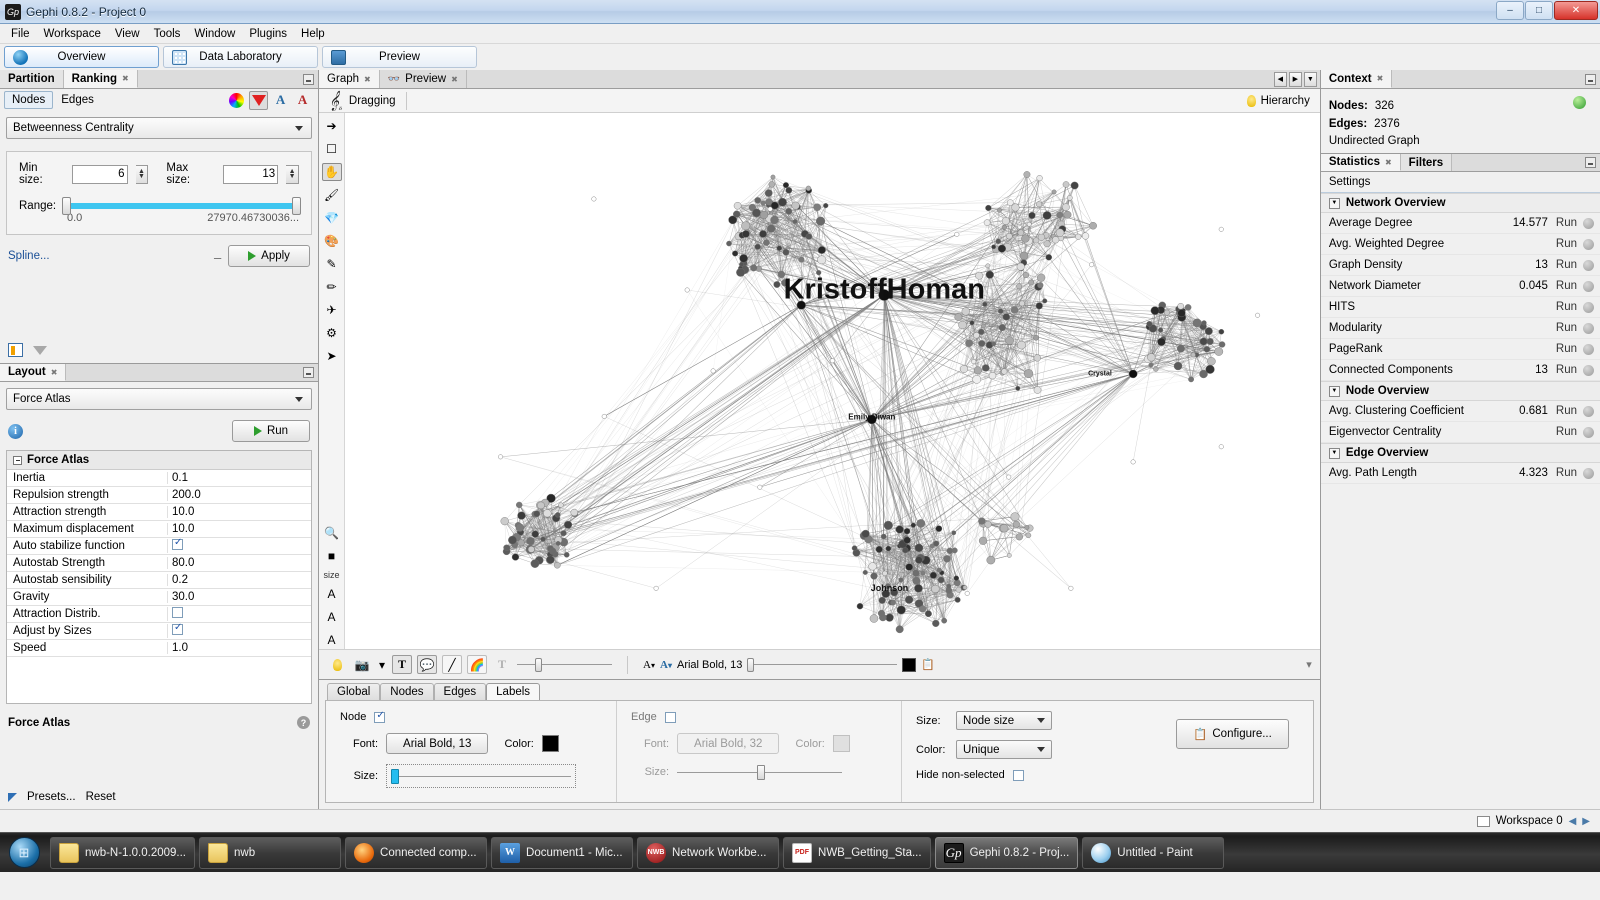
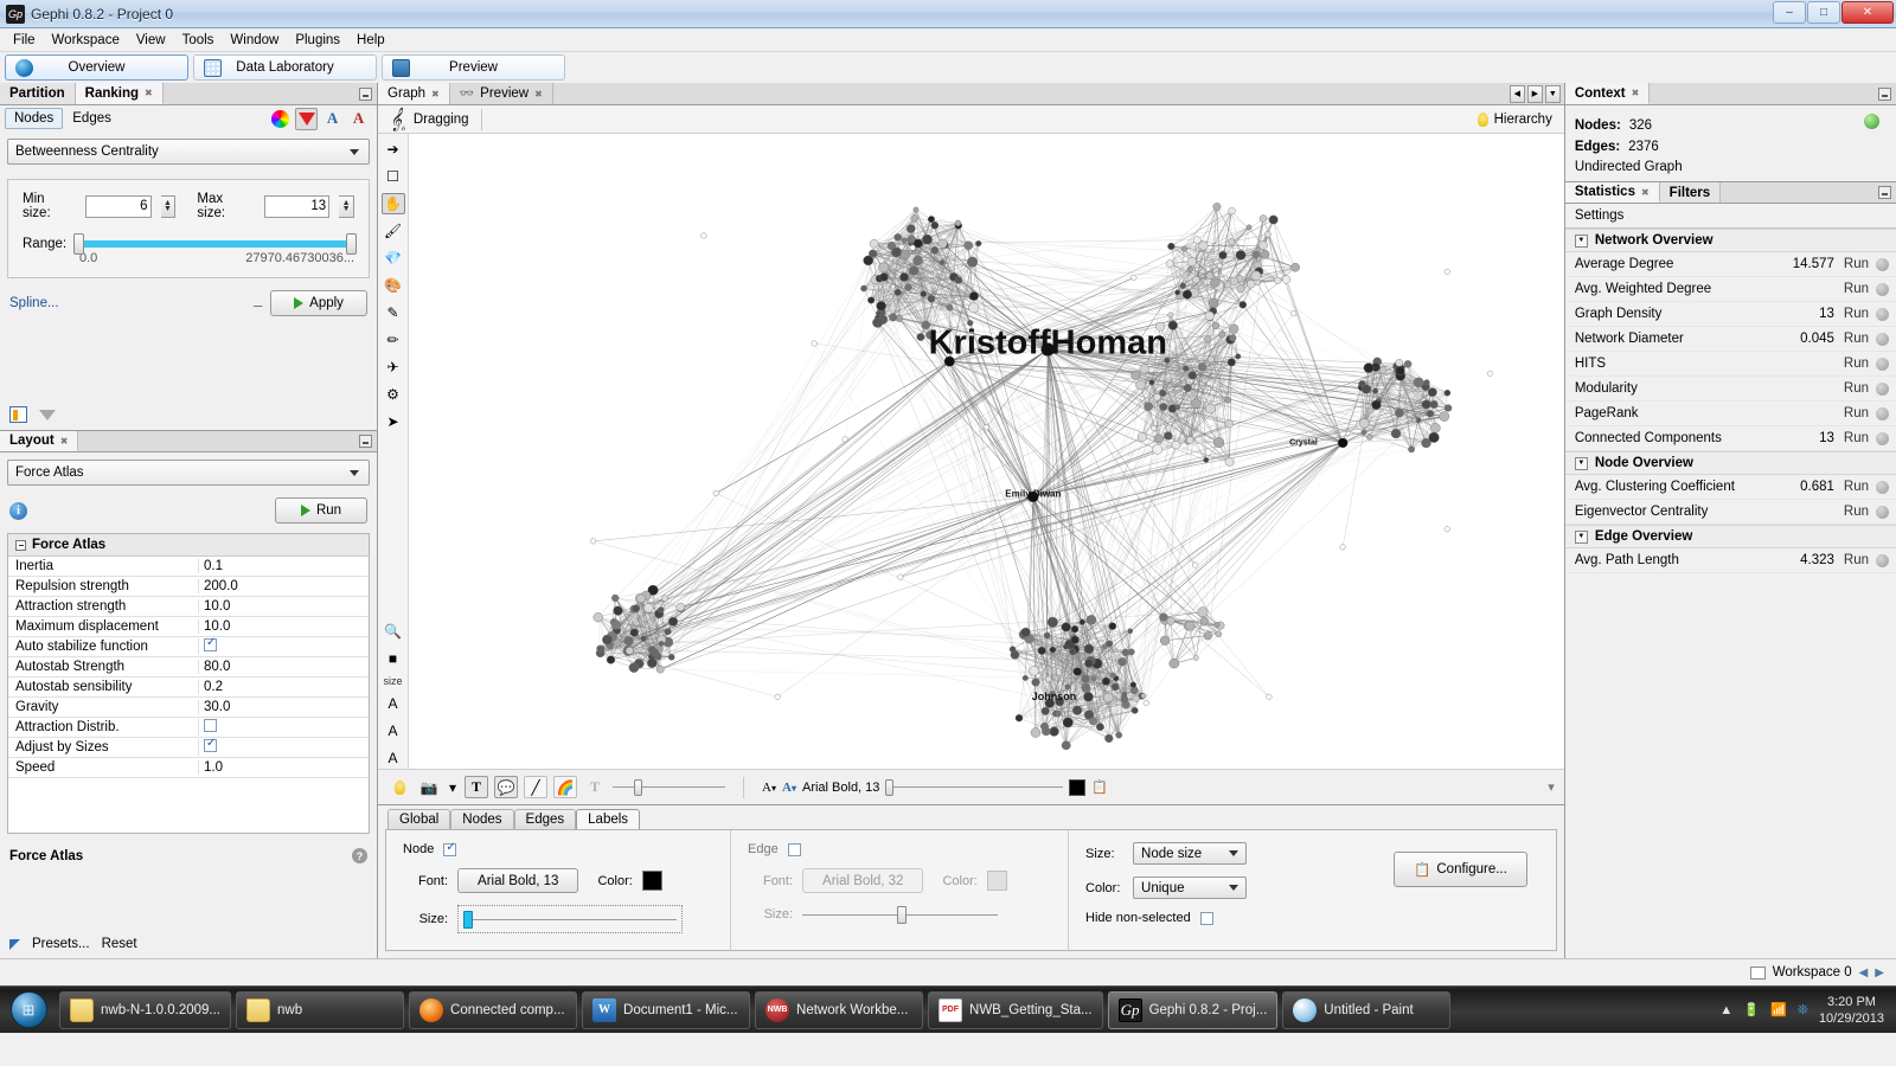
  Gp
  Gephi 0.8.2 - Project 0
  –
  □
  ✕
  File
  Workspace
  View
  Tools
  Window
  Plugins
  Help
  Overview
  Data Laboratory
  Preview
  Partition
  Ranking
  ✖
  Nodes
  Edges
  A
  A
  Betweenness Centrality
  Min size:
  6
  Max size:
  13
  Range:
  0.0
  27970.46730036...
  Spline...
  ⚊
  Apply
  Layout
  ✖
  Force Atlas
  i
  Run
  Force Atlas
  Inertia
  0.1
  Repulsion strength
  200.0
  Attraction strength
  10.0
  Maximum displacement
  10.0
  Auto stabilize function
  Autostab Strength
  80.0
  Autostab sensibility
  0.2
  Gravity
  30.0
  Attraction Distrib.
  Adjust by Sizes
  Speed
  1.0
  Force Atlas
  ?
  Presets...
  Reset
  Graph
  ✖
  👓
  Preview
  ✖
  𝄞𝃡
  Dragging
  Hierarchy
  ➔
  ☐
  ✋
  🖌
  💎
  🎨
  ✎
  ✏
  ✈
  ⚙
  ➤
  🔍
  ■
  size
  A
  A
  A
  KristoffHoman
  Emily Diwan
  Johnson
  📷
  ▾
  T
  💬
  ╱
  🌈
  T
  A▾
  A▾
  Arial Bold, 13
  📋
  ▾
  Global
  Nodes
  Edges
  Labels
  Node
  Font:
  Arial Bold, 13
  Color:
  Size:
  Edge
  Font:
  Arial Bold, 32
  Color:
  Size:
  Size:
  Node size
  Color:
  Unique
  Hide non-selected
  📋
  Configure...
  Context
  ✖
  Nodes:
  326
  Edges:
  2376
  Undirected Graph
  Statistics
  ✖
  Filters
  Settings
  Network Overview
  Average Degree
  14.577
  Run
  Avg. Weighted Degree
  Run
  Graph Density
  13
  Run
  Network Diameter
  0.045
  Run
  HITS
  Run
  Modularity
  Run
  PageRank
  Run
  Connected Components
  13
  Run
  Node Overview
  Avg. Clustering Coefficient
  0.681
  Run
  Eigenvector Centrality
  Run
  Edge Overview
  Avg. Path Length
  4.323
  Run
  Workspace 0
  ◀
  ▶
  ⊞
  nwb-N-1.0.0.2009...
  nwb
  Connected comp...
  W
  Document1 - Mic...
  Network Workbe...
  NWB_Getting_Sta...
  Gp
  Gephi 0.8.2 - Proj...
  Untitled - Paint
+ ▲
+ 🔋
+ 📶
+ ❊
+ 3:20 PM
+ 10/29/2013
